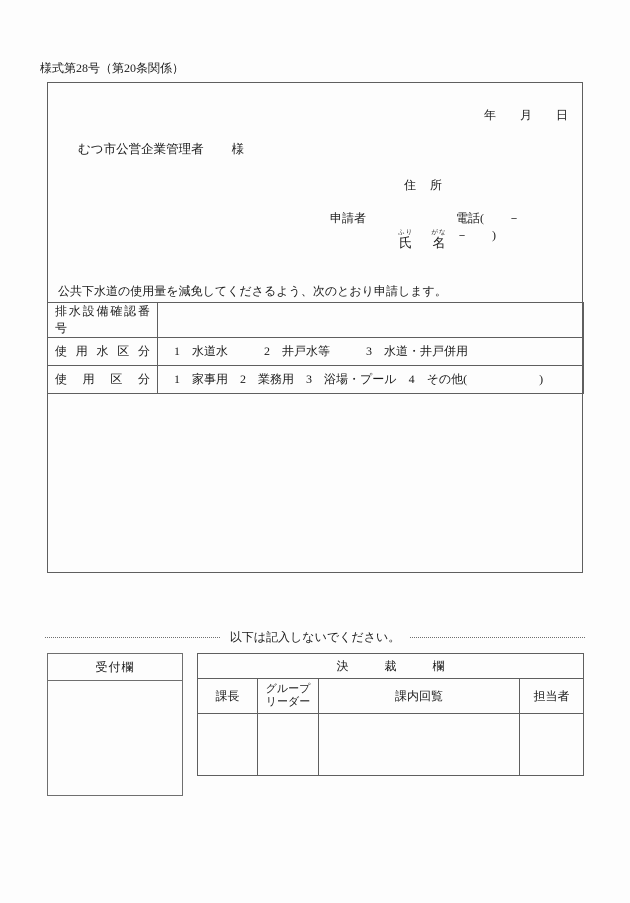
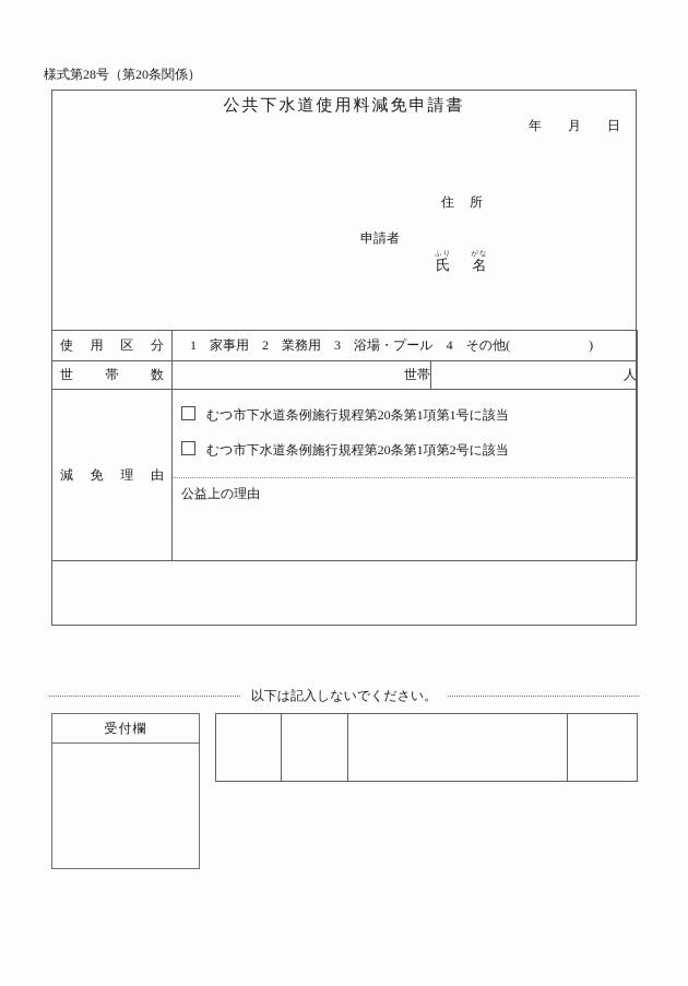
  様式第28号（第20条関係）
+ 公共下水道使用料減免申請書
  年 月 日
- むつ市公営企業管理者 様
  住 所
  申請者
- 電話( － － )
- 公共下水道の使用量を減免してくださるよう、次のとおり申請します。
- 排水設備確認番号
- 使用水区分	1 水道水 2 井戸水等 3 水道・井戸併用
  使用区分	1 家事用 2 業務用 3 浴場・プール 4 その他( )
+ 世帯数	世帯	人
+ 減免理由	むつ市下水道条例施行規程第20条第1項第1号に該当 むつ市下水道条例施行規程第20条第1項第2号に該当 公益上の理由
  以下は記入しないでください。
  受付欄
- 決 裁 欄
- 課長	グループ リーダー	課内回覧	担当者
